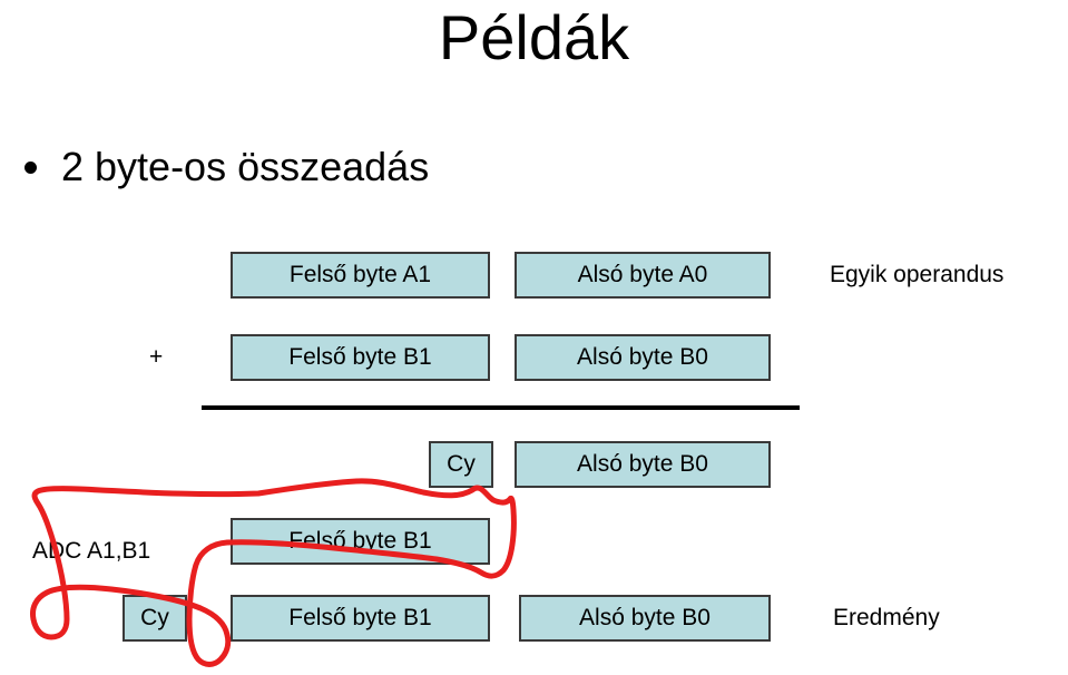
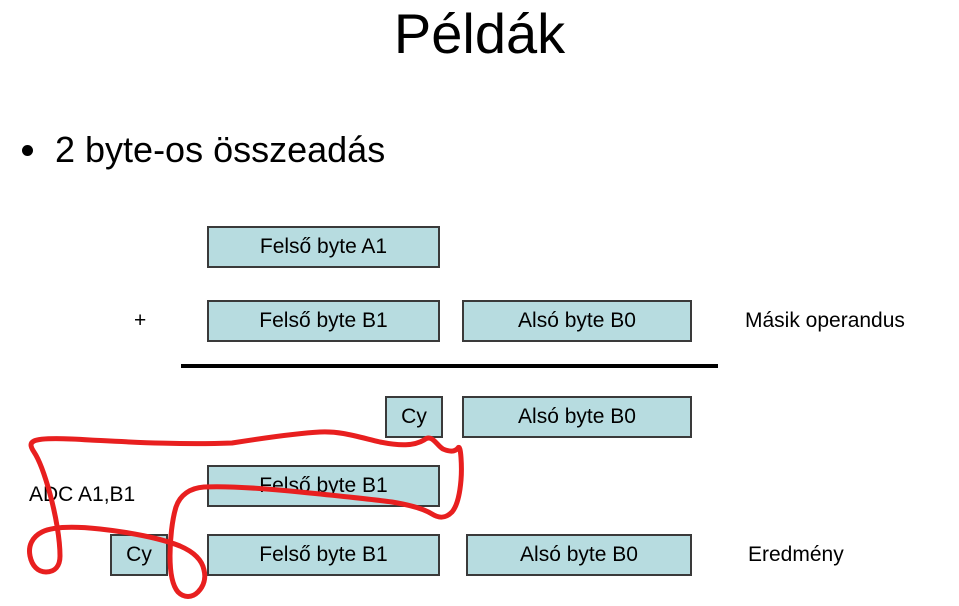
  Példák
  2 byte-os összeadás
  Felső byte A1
- Alsó byte A0
- Egyik operandus
  +
  Felső byte B1
  Alsó byte B0
+ Másik operandus
  Cy
  Alsó byte B0
  AC A1,B1
  Felső byte B1
  Cy
  Felső byte B1
  Alsó byte B0
  Eredmény
